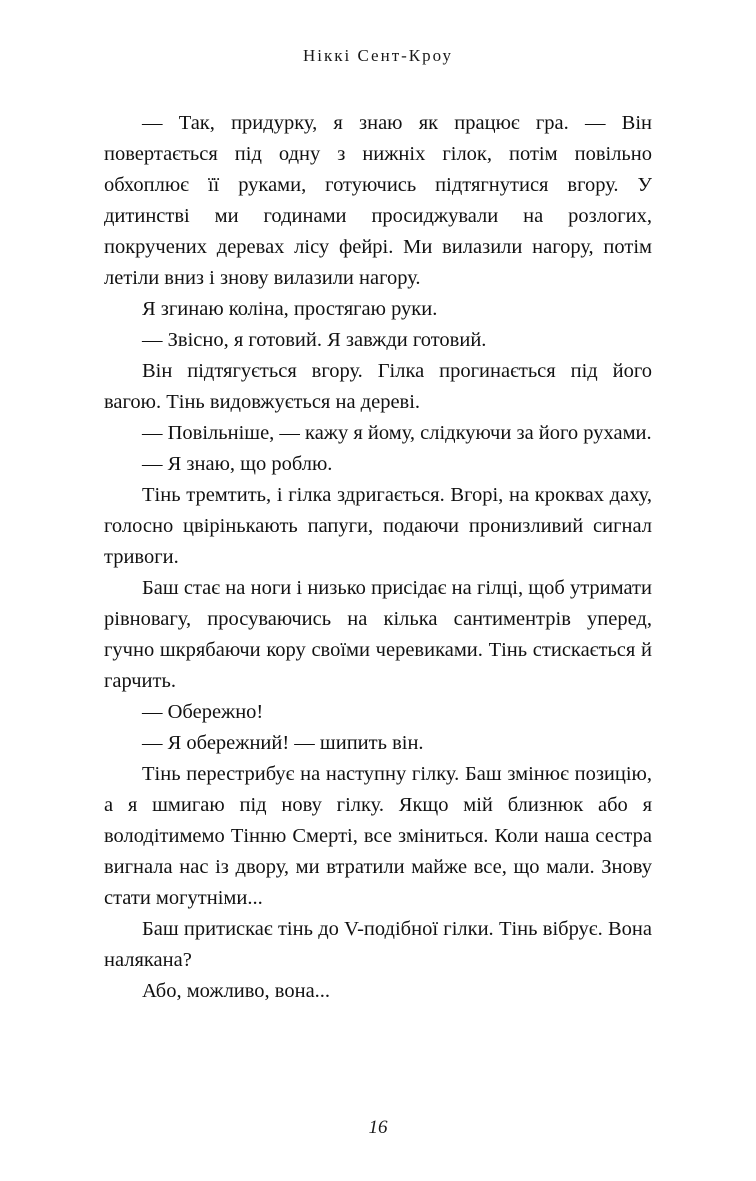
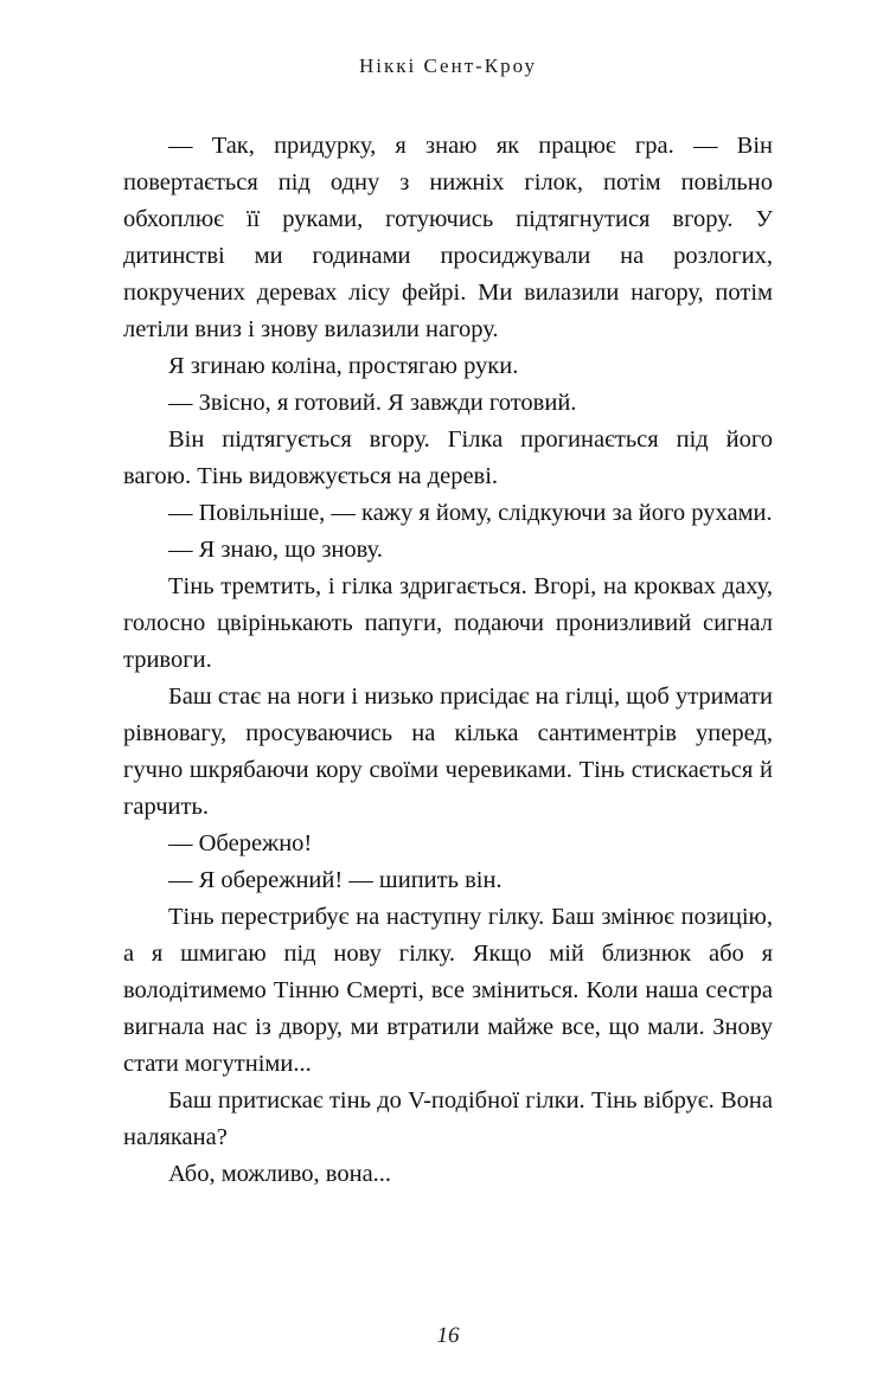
  Ніккі Сент-Кроу
  — Так, придурку, я знаю як працює гра. — Він повертається під одну з нижніх гілок, потім повільно обхоплює її руками, готуючись підтягнутися вгору. У дитинстві ми годинами просиджували на розлогих, покручених деревах лісу фейрі. Ми вилазили нагору, потім летіли вниз і знову вилазили нагору.
  Я згинаю коліна, простягаю руки.
  — Звісно, я готовий. Я завжди готовий.
  Він підтягується вгору. Гілка прогинається під його вагою. Тінь видовжується на дереві.
  — Повільніше, — кажу я йому, слідкуючи за його рухами.
- — Я знаю, що роблю.
+ — Я знаю, що знову.
  Тінь тремтить, і гілка здригається. Вгорі, на кроквах даху, голосно цвірінькають папуги, подаючи пронизливий сигнал тривоги.
  Баш стає на ноги і низько присідає на гілці, щоб утримати рівновагу, просуваючись на кілька сантиментрів уперед, гучно шкрябаючи кору своїми черевиками. Тінь стискається й гарчить.
  — Обережно!
  — Я обережний! — шипить він.
  Тінь перестрибує на наступну гілку. Баш змінює позицію, а я шмигаю під нову гілку. Якщо мій близнюк або я володітимемо Тінню Смерті, все зміниться. Коли наша сестра вигнала нас із двору, ми втратили майже все, що мали. Знову стати могутніми...
  Баш притискає тінь до V-подібної гілки. Тінь вібрує. Вона налякана?
  Або, можливо, вона...
  16
